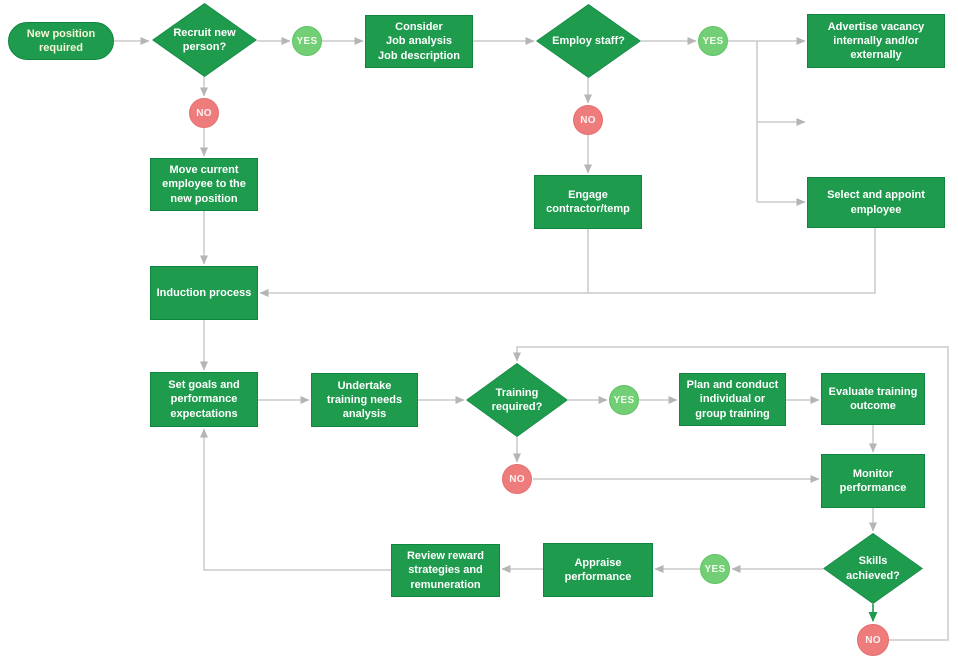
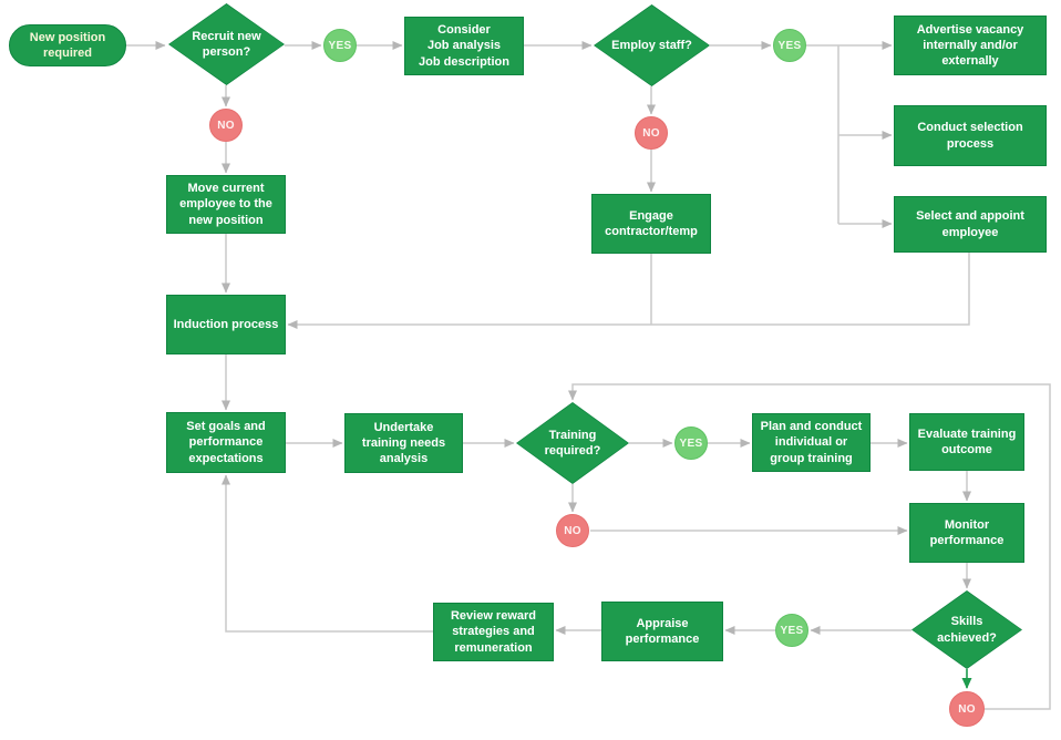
  New position
  required
  Recruit new
  person?
  YES
  Consider
  Job analysis
  Job description
  Employ staff?
  YES
  Advertise vacancy
  internally and/or
  externally
+ Conduct selection
+ process
  Select and appoint
  employee
  NO
  NO
  Move current
  employee to the
  new position
  Engage
  contractor/temp
  Induction process
  Set goals and
  performance
  expectations
  Undertake
  training needs
  analysis
  Training
  required?
  YES
  Plan and conduct
  individual or
  group training
  Evaluate training
  outcome
  NO
  Monitor
  performance
  Skills
  achieved?
  YES
  Appraise
  performance
  Review reward
  strategies and
  remuneration
  NO
